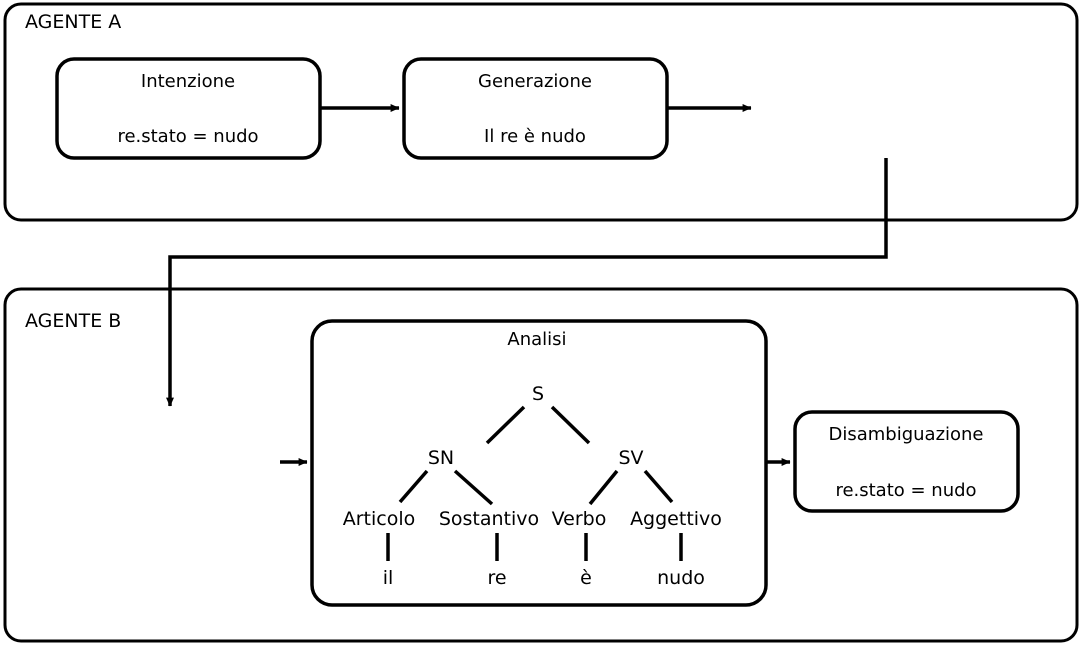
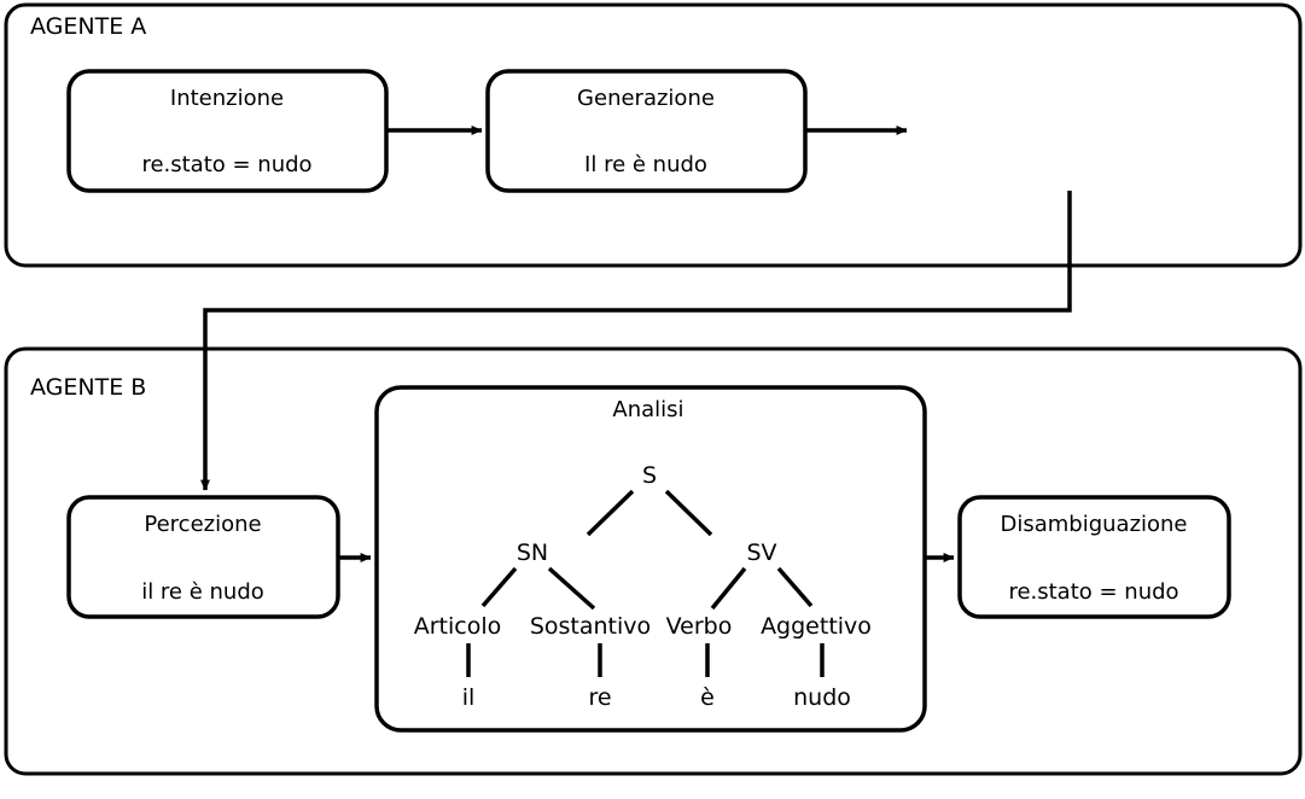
  AGENTE A
  Intenzione
  re.stato = nudo
  Generazione
  Il re è nudo
  AGENTE B
+ Percezione
+ il re è nudo
  Analisi
  S
  SN
  SV
  Articolo
  Sostantivo
  Verbo
  Aggettivo
  il
  re
  è
  nudo
  Disambiguazione
  re.stato = nudo
